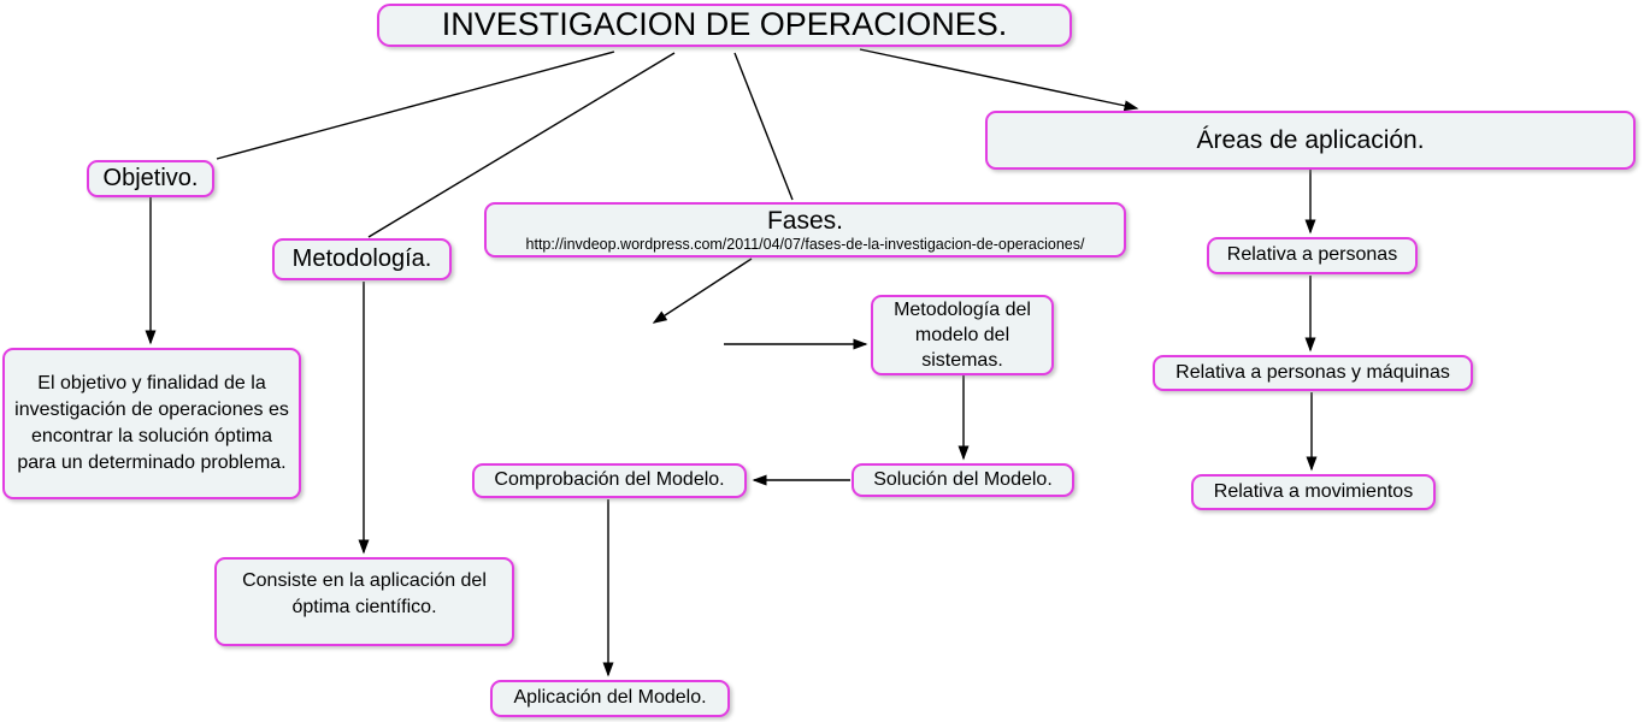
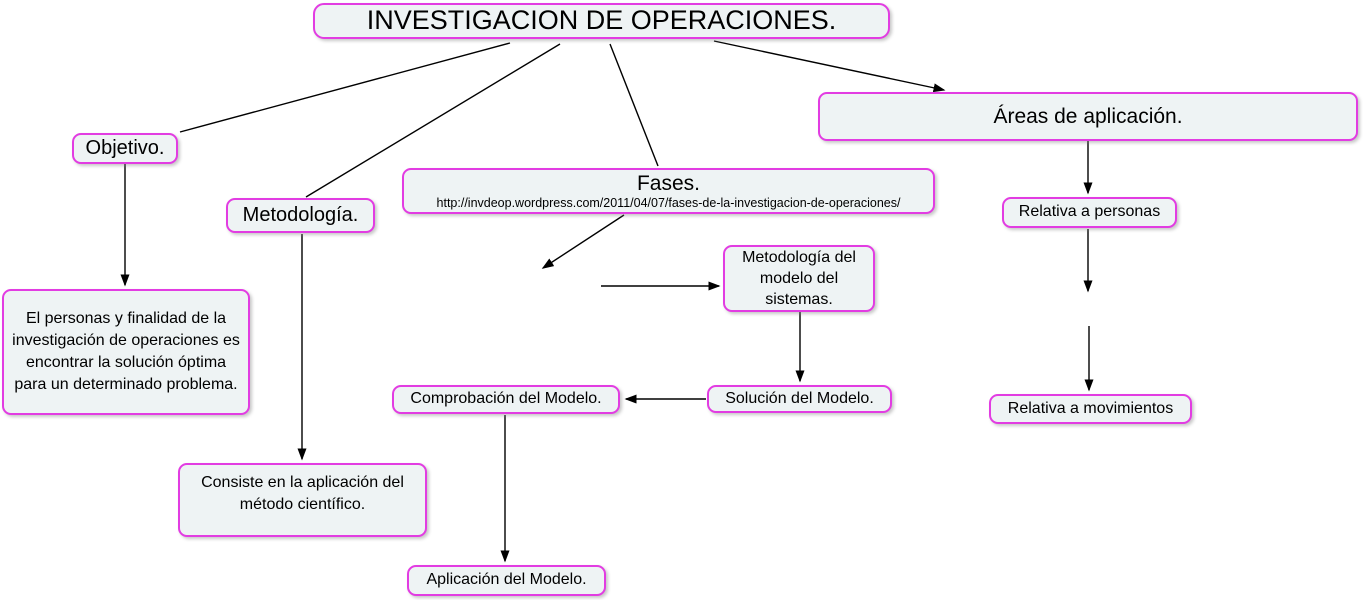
  INVESTIGACION DE OPERACIONES.
  Objetivo.
  Metodología.
  Fases.
  http://invdeop.wordpress.com/2011/04/07/fases-de-la-investigacion-de-operaciones/
  Áreas de aplicación.
- El objetivo y finalidad de la investigación de operaciones es encontrar la solución óptima para un determinado problema.
+ El personas y finalidad de la investigación de operaciones es encontrar la solución óptima para un determinado problema.
  Metodología del modelo del sistemas.
  Solución del Modelo.
  Comprobación del Modelo.
- Consiste en la aplicación del óptima científico.
+ Consiste en la aplicación del método científico.
  Aplicación del Modelo.
  Relativa a personas
- Relativa a personas y máquinas
  Relativa a movimientos
